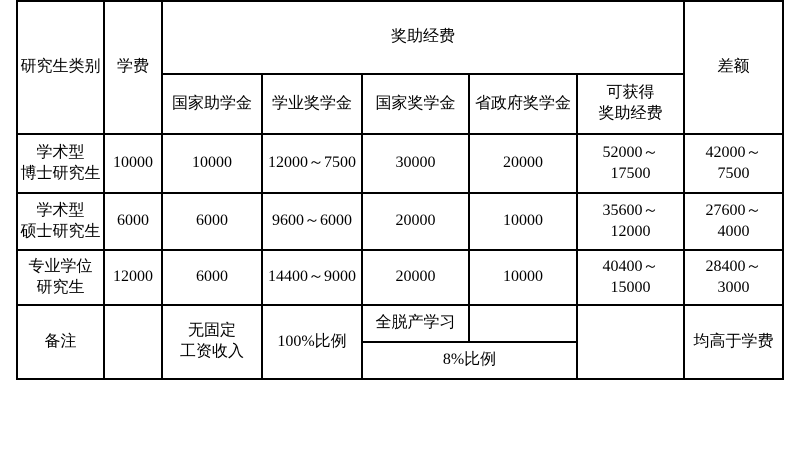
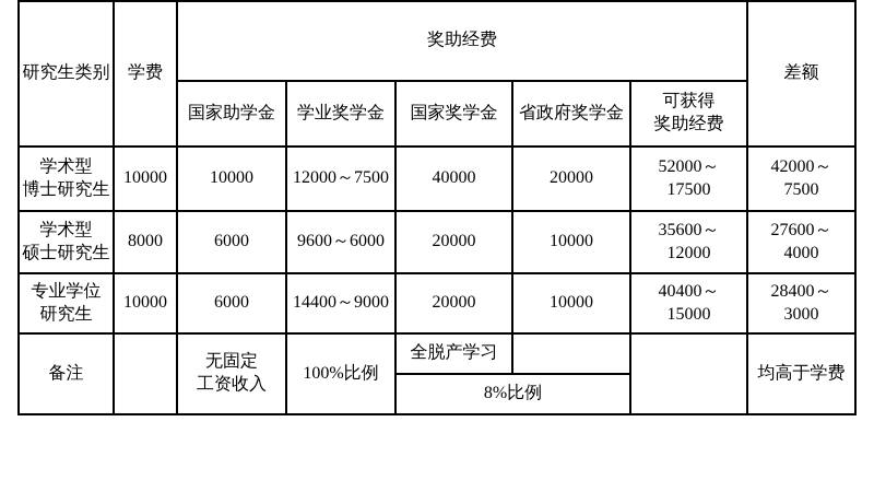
  研究生类别	学费	奖助经费	差额
  国家助学金	学业奖学金	国家奖学金	省政府奖学金	可获得 奖助经费
- 学术型 博士研究生	10000	10000	12000～7500	30000	20000	52000～ 17500	42000～ 7500
+ 学术型 博士研究生	10000	10000	12000～7500	40000	20000	52000～ 17500	42000～ 7500
- 学术型 硕士研究生	6000	6000	9600～6000	20000	10000	35600～ 12000	27600～ 4000
+ 学术型 硕士研究生	8000	6000	9600～6000	20000	10000	35600～ 12000	27600～ 4000
- 专业学位 研究生	12000	6000	14400～9000	20000	10000	40400～ 15000	28400～ 3000
+ 专业学位 研究生	10000	6000	14400～9000	20000	10000	40400～ 15000	28400～ 3000
  备注		无固定 工资收入	100%比例	全脱产学习			均高于学费
  8%比例
